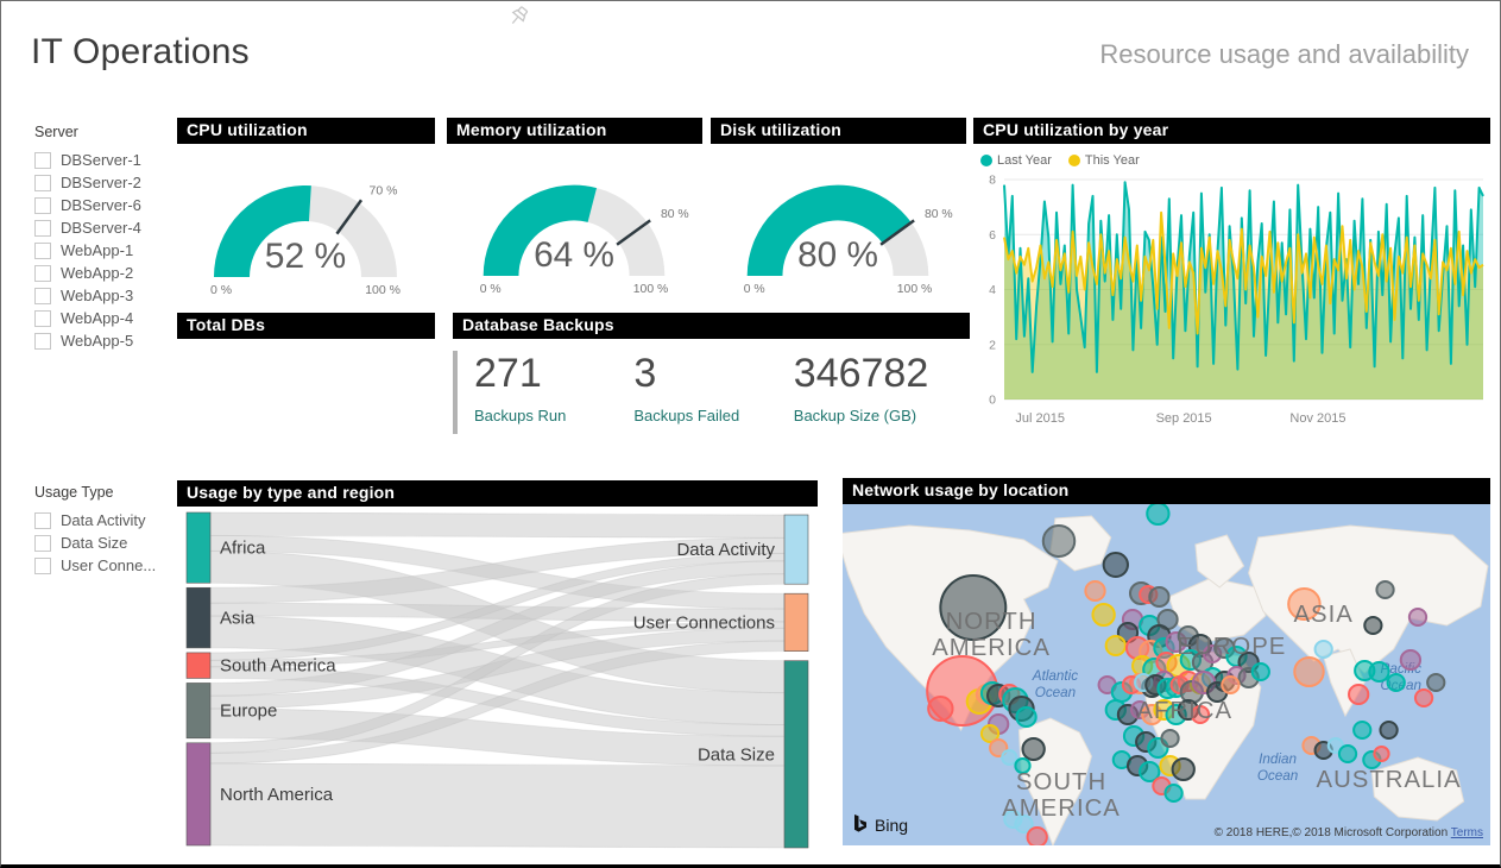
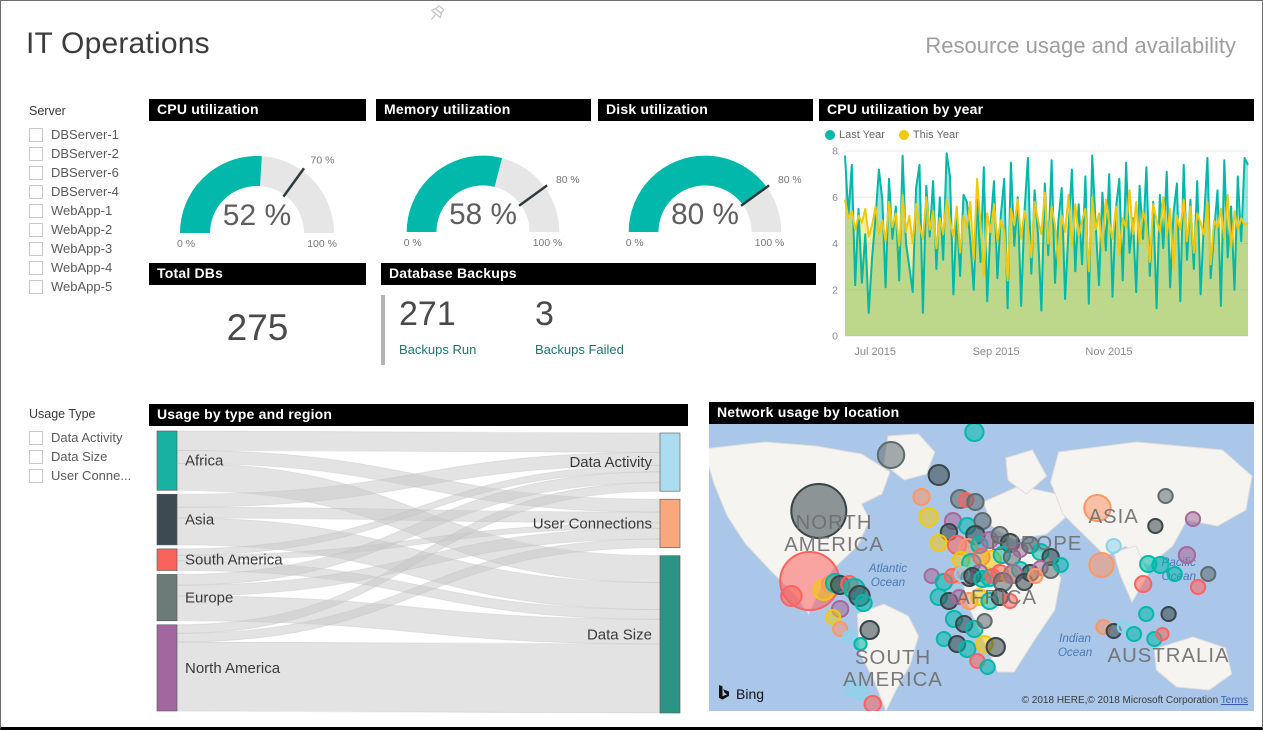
  IT Operations
  Resource usage and availability
  Server
  DBServer-1
  DBServer-2
  DBServer-6
  DBServer-4
  WebApp-1
  WebApp-2
  WebApp-3
  WebApp-4
  WebApp-5
  Usage Type
  Data Activity
  Data Size
  User Conne...
  CPU utilization
  70 %
  52 %
  0 %
  100 %
  Memory utilization
  80 %
- 64 %
+ 58 %
  0 %
  100 %
  Disk utilization
  80 %
  80 %
  0 %
  100 %
  CPU utilization by year
  Last Year
  This Year
  0
  2
  4
  6
  8
  Jul 2015
  Sep 2015
  Nov 2015
  Total DBs
+ 275
  Database Backups
  271
  Backups Run
  3
  Backups Failed
- 346782
- Backup Size (GB)
  Usage by type and region
  Africa
  Asia
  South America
  Europe
  North America
  Data Activity
  User Connections
  Data Size
  Network usage by location
  Atlantic
  Ocean
  Pacific
  Ocean
  Indian
  Ocean
  NORTH
  AMERICA
  SOUTH
  AMERICA
  EUROPE
  ASIA
  AFRICA
  AUSTRALIA
  Bing
  © 2018 HERE,© 2018 Microsoft Corporation Terms
